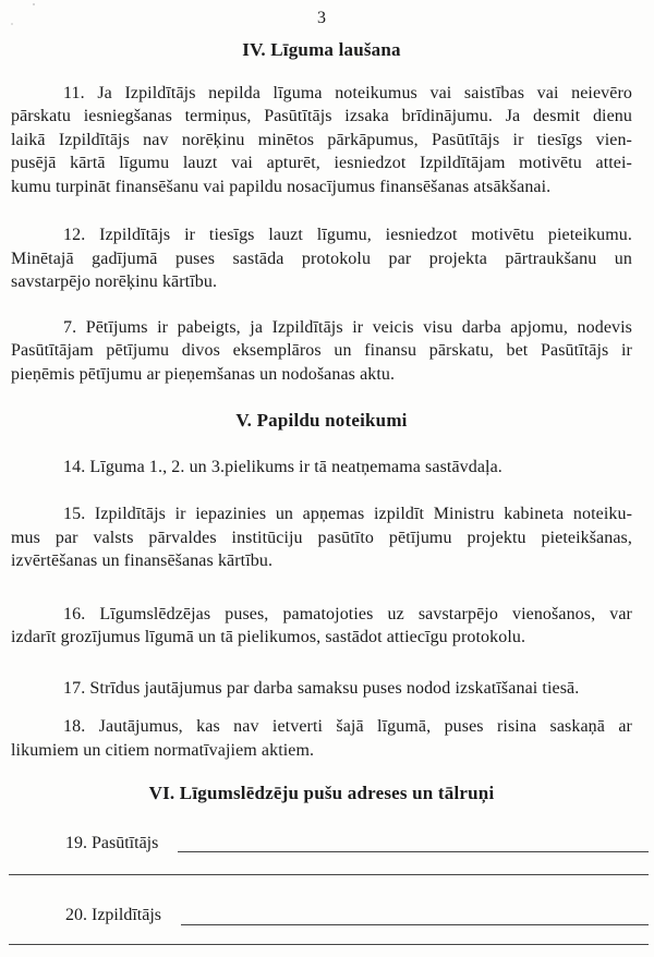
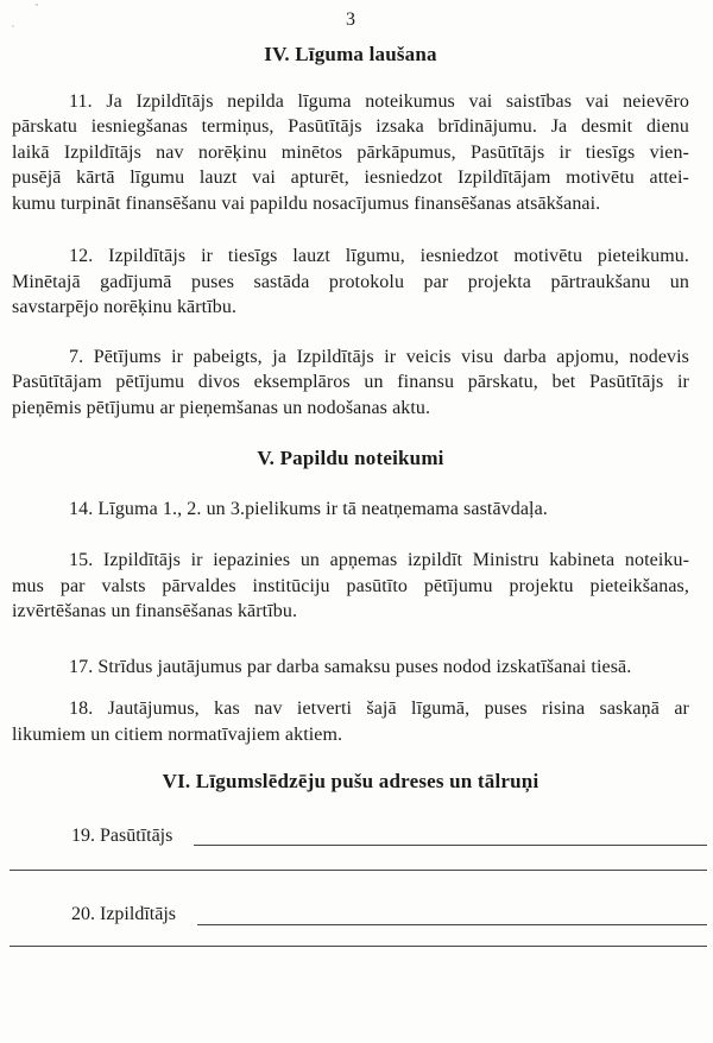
  3
  IV. Līguma laušana
  11. Ja Izpildītājs nepilda līguma noteikumus vai saistības vai neievēro
  pārskatu iesniegšanas termiņus, Pasūtītājs izsaka brīdinājumu. Ja desmit dienu
  laikā Izpildītājs nav norēķinu minētos pārkāpumus, Pasūtītājs ir tiesīgs vien-
  pusējā kārtā līgumu lauzt vai apturēt, iesniedzot Izpildītājam motivētu attei-
  kumu turpināt finansēšanu vai papildu nosacījumus finansēšanas atsākšanai.
  12. Izpildītājs ir tiesīgs lauzt līgumu, iesniedzot motivētu pieteikumu.
  Minētajā gadījumā puses sastāda protokolu par projekta pārtraukšanu un
  savstarpējo norēķinu kārtību.
  7. Pētījums ir pabeigts, ja Izpildītājs ir veicis visu darba apjomu, nodevis
  Pasūtītājam pētījumu divos eksemplāros un finansu pārskatu, bet Pasūtītājs ir
  pieņēmis pētījumu ar pieņemšanas un nodošanas aktu.
  V. Papildu noteikumi
  14. Līguma 1., 2. un 3.pielikums ir tā neatņemama sastāvdaļa.
  15. Izpildītājs ir iepazinies un apņemas izpildīt Ministru kabineta noteiku-
  mus par valsts pārvaldes institūciju pasūtīto pētījumu projektu pieteikšanas,
  izvērtēšanas un finansēšanas kārtību.
- 16. Līgumslēdzējas puses, pamatojoties uz savstarpējo vienošanos, var
- izdarīt grozījumus līgumā un tā pielikumos, sastādot attiecīgu protokolu.
  17. Strīdus jautājumus par darba samaksu puses nodod izskatīšanai tiesā.
  18. Jautājumus, kas nav ietverti šajā līgumā, puses risina saskaņā ar
  likumiem un citiem normatīvajiem aktiem.
  VI. Līgumslēdzēju pušu adreses un tālruņi
  19. Pasūtītājs
  20. Izpildītājs
